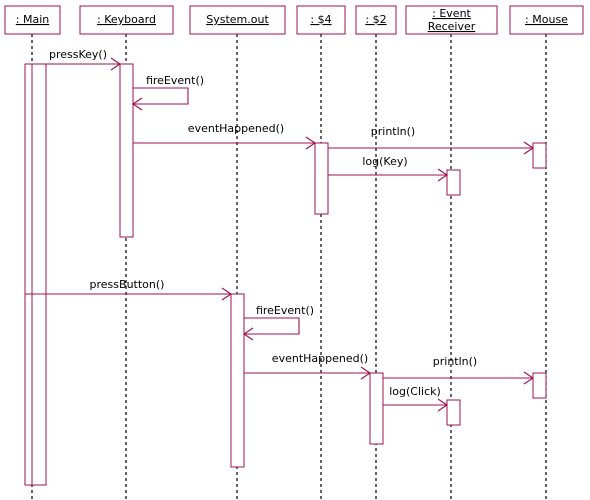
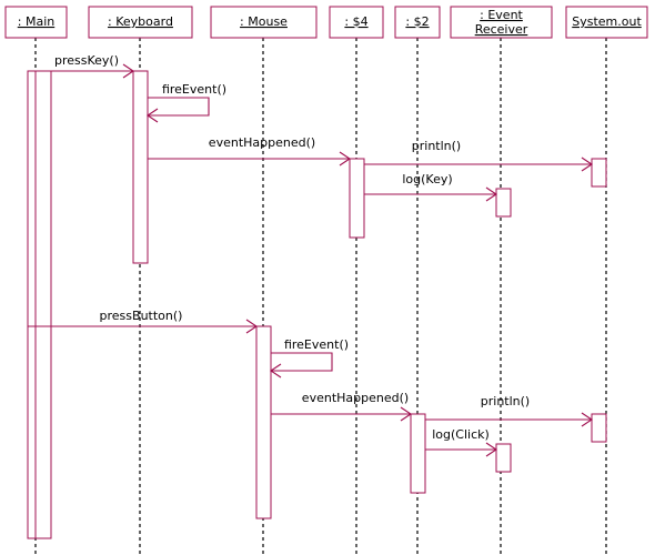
  : Main
  : Keyboard
- System.out
+ : Mouse
  : $4
  : $2
  : Event
  Receiver
- : Mouse
+ System.out
  pressKey()
  fireEvent()
  eventHappened()
  println()
  log(Key)
  pressButton()
  fireEvent()
  eventHappened()
  println()
  log(Click)
